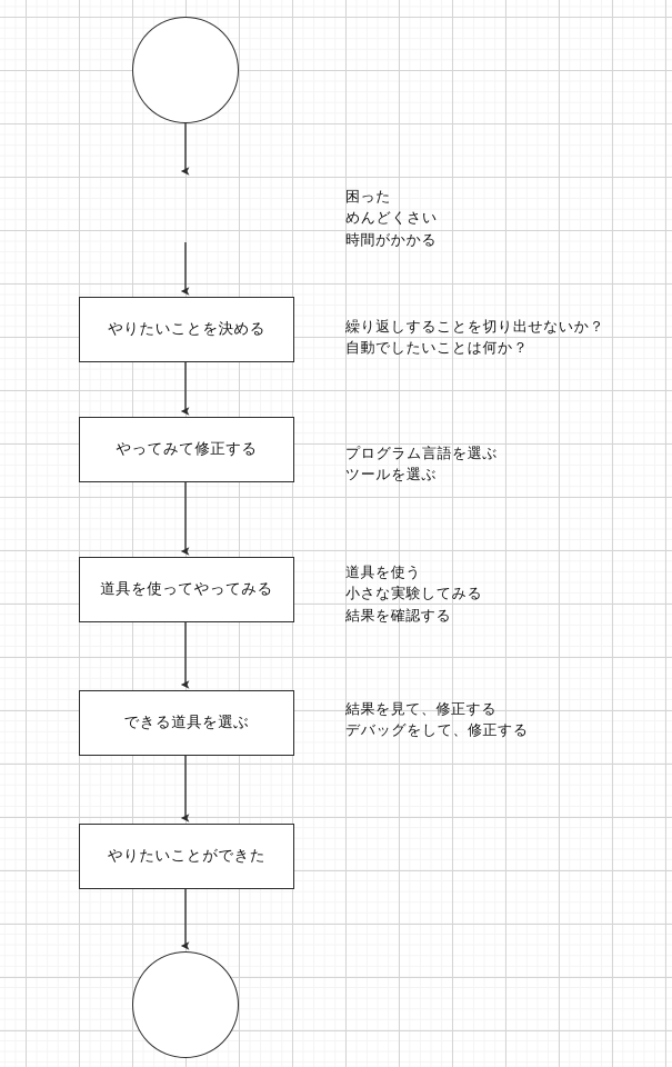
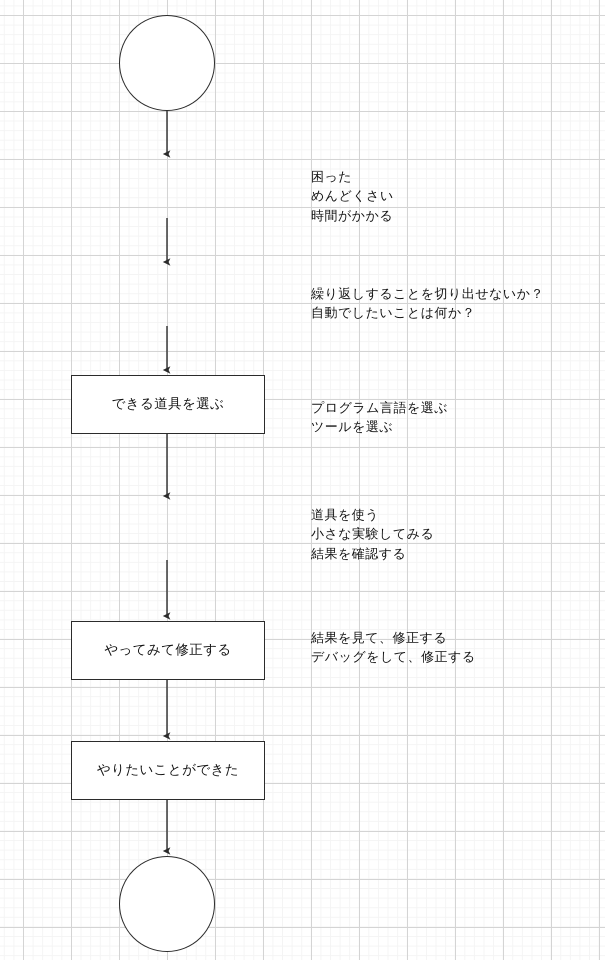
- やりたいことを決める
- やってみて修正する
+ できる道具を選ぶ
- 道具を使ってやってみる
- できる道具を選ぶ
+ やってみて修正する
  やりたいことができた
  困った
  めんどくさい
  時間がかかる
  繰り返しすることを切り出せないか？
  自動でしたいことは何か？
  プログラム言語を選ぶ
  ツールを選ぶ
  道具を使う
  小さな実験してみる
  結果を確認する
  結果を見て、修正する
  デバッグをして、修正する
